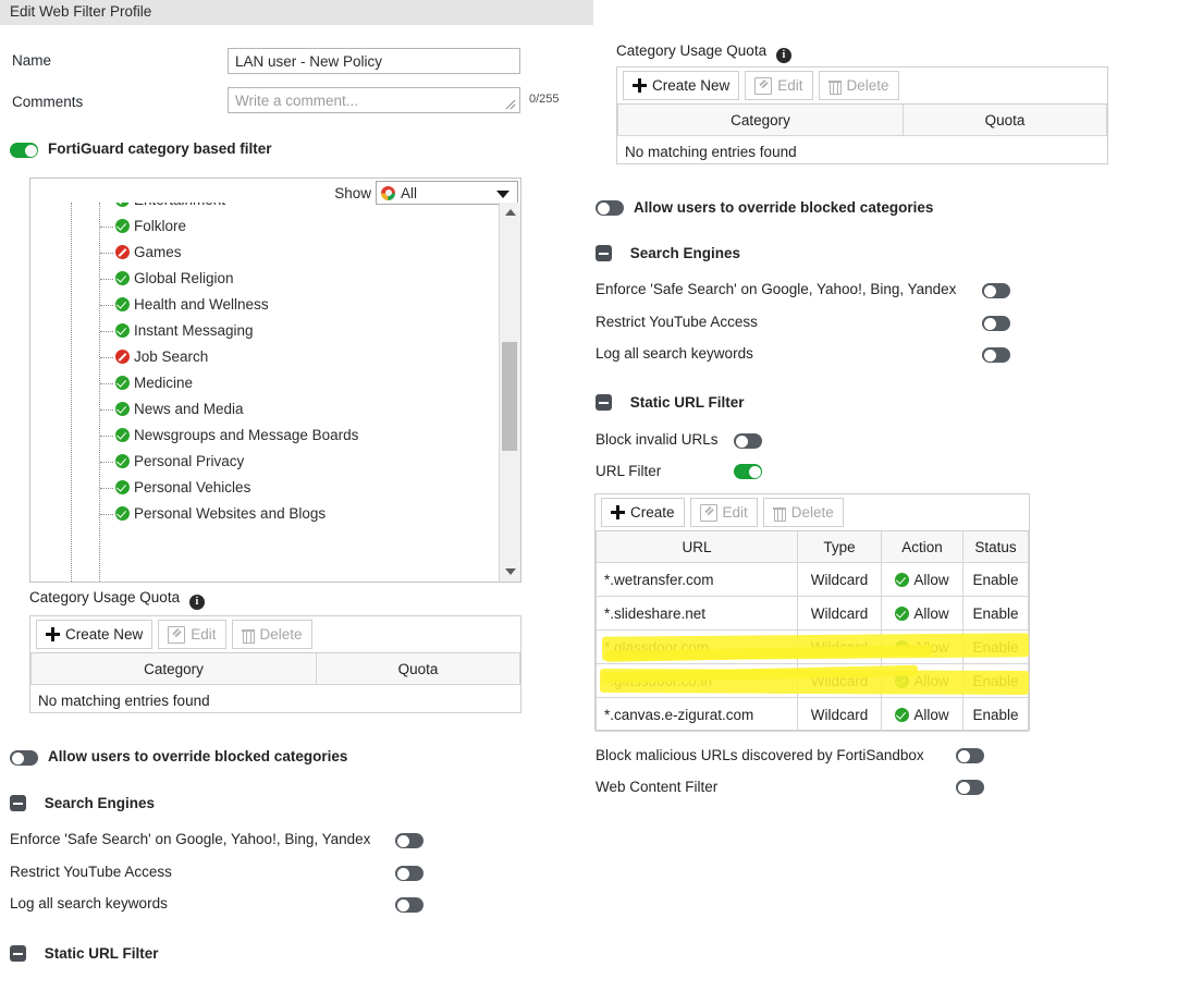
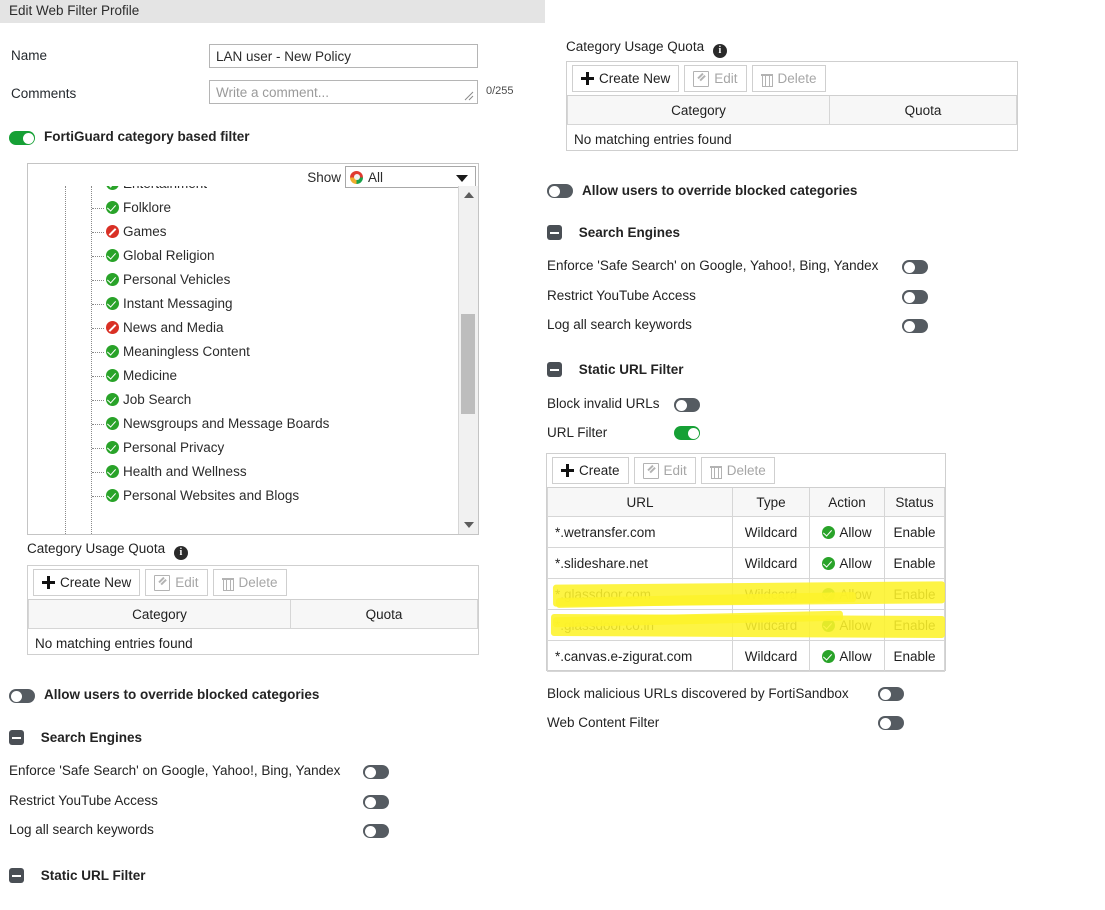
  Edit Web Filter Profile
  Name
  LAN user - New Policy
  Comments
  Write a comment...
  0/255
  FortiGuard category based filter
  Show
  All
  Folklore
  Games
  Global Religion
- Health and Wellness
+ Personal Vehicles
  Instant Messaging
- Job Search
+ News and Media
+ Meaningless Content
  Medicine
- News and Media
+ Job Search
  Newsgroups and Message Boards
  Personal Privacy
- Personal Vehicles
+ Health and Wellness
  Personal Websites and Blogs
  Category Usage Quota i
  Create New
  Edit
  Delete
  Category	Quota
  No matching entries found
  Allow users to override blocked categories
  Search Engines
  Enforce 'Safe Search' on Google, Yahoo!, Bing, Yandex
  Restrict YouTube Access
  Log all search keywords
  Static URL Filter
  Category Usage Quota i
  Create New
  Edit
  Delete
  Category	Quota
  No matching entries found
  Allow users to override blocked categories
  Search Engines
  Enforce 'Safe Search' on Google, Yahoo!, Bing, Yandex
  Restrict YouTube Access
  Log all search keywords
  Static URL Filter
  Block invalid URLs
  URL Filter
  Create
  Edit
  Delete
  URL	Type	Action	Status
  *.wetransfer.com	Wildcard	Allow	Enable
  *.slideshare.net	Wildcard	Allow	Enable
  *.glassdoor.com	Wildcard	Allow	Enable
  *.glassdoor.co.in	Wildcard	Allow	Enable
  *.canvas.e-zigurat.com	Wildcard	Allow	Enable
  Block malicious URLs discovered by FortiSandbox
  Web Content Filter
